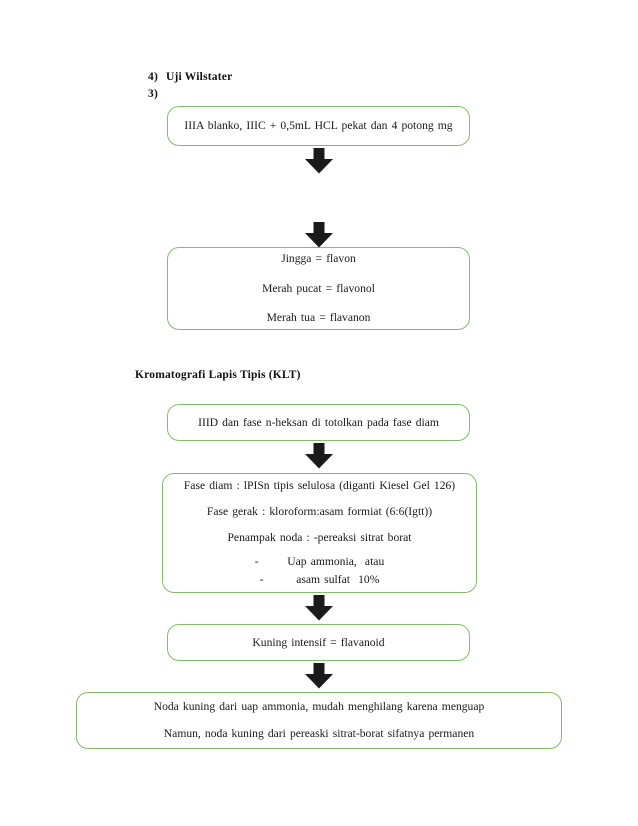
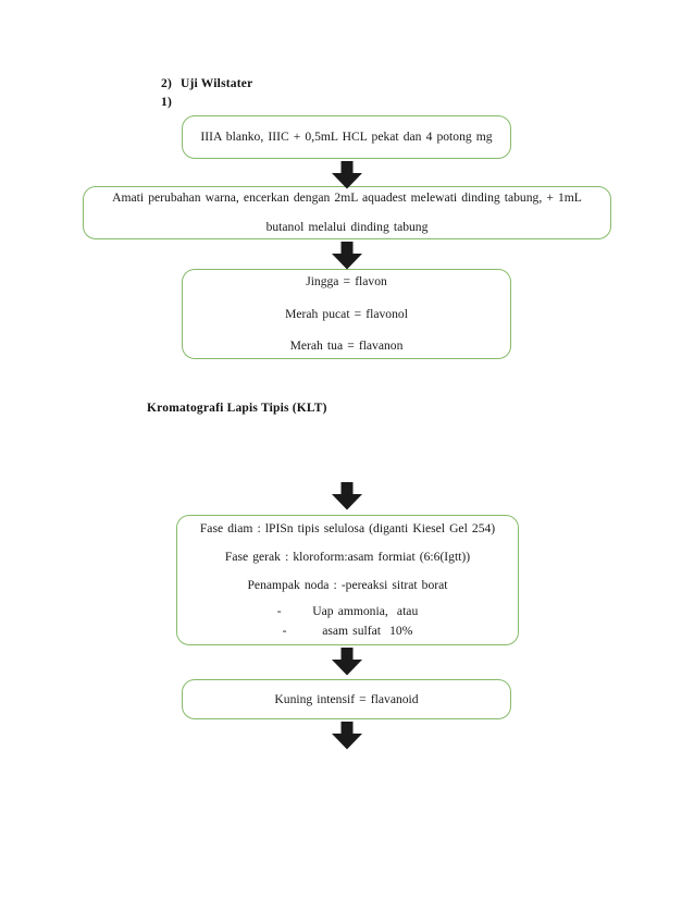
- 4) Uji Wilstater
+ 2) Uji Wilstater
- 3)
+ 1)
  Kromatografi Lapis Tipis (KLT)
  IIIA blanko, IIIC + 0,5mL HCL pekat dan 4 potong mg
+ Amati perubahan warna, encerkan dengan 2mL aquadest melewati dinding tabung, + 1mL
+ butanol melalui dinding tabung
  Jingga = flavon
  Merah pucat = flavonol
  Merah tua = flavanon
- IIID dan fase n-heksan di totolkan pada fase diam
- Fase diam : lPISn tipis selulosa (diganti Kiesel Gel 126)
+ Fase diam : lPISn tipis selulosa (diganti Kiesel Gel 254)
  Fase gerak : kloroform:asam formiat (6:6(Igtt))
  Penampak noda : -pereaksi sitrat borat
  - Uap ammonia, atau
  - asam sulfat 10%
  Kuning intensif = flavanoid
- Noda kuning dari uap ammonia, mudah menghilang karena menguap
- Namun, noda kuning dari pereaski sitrat-borat sifatnya permanen
